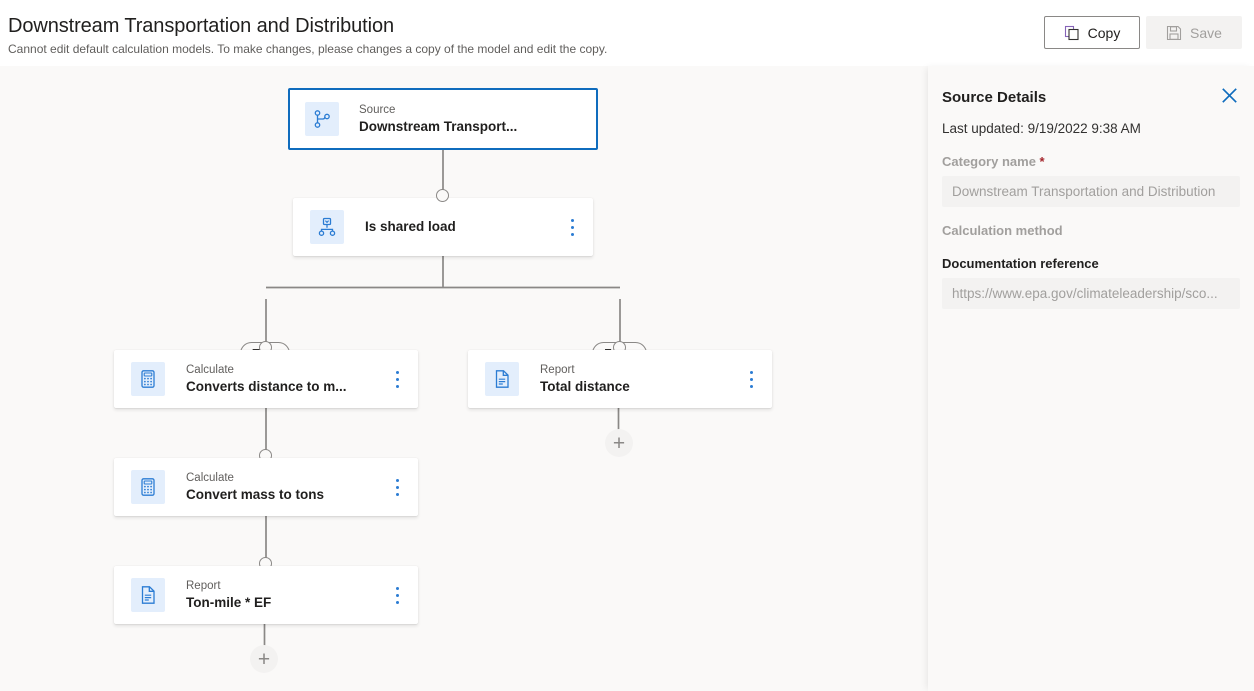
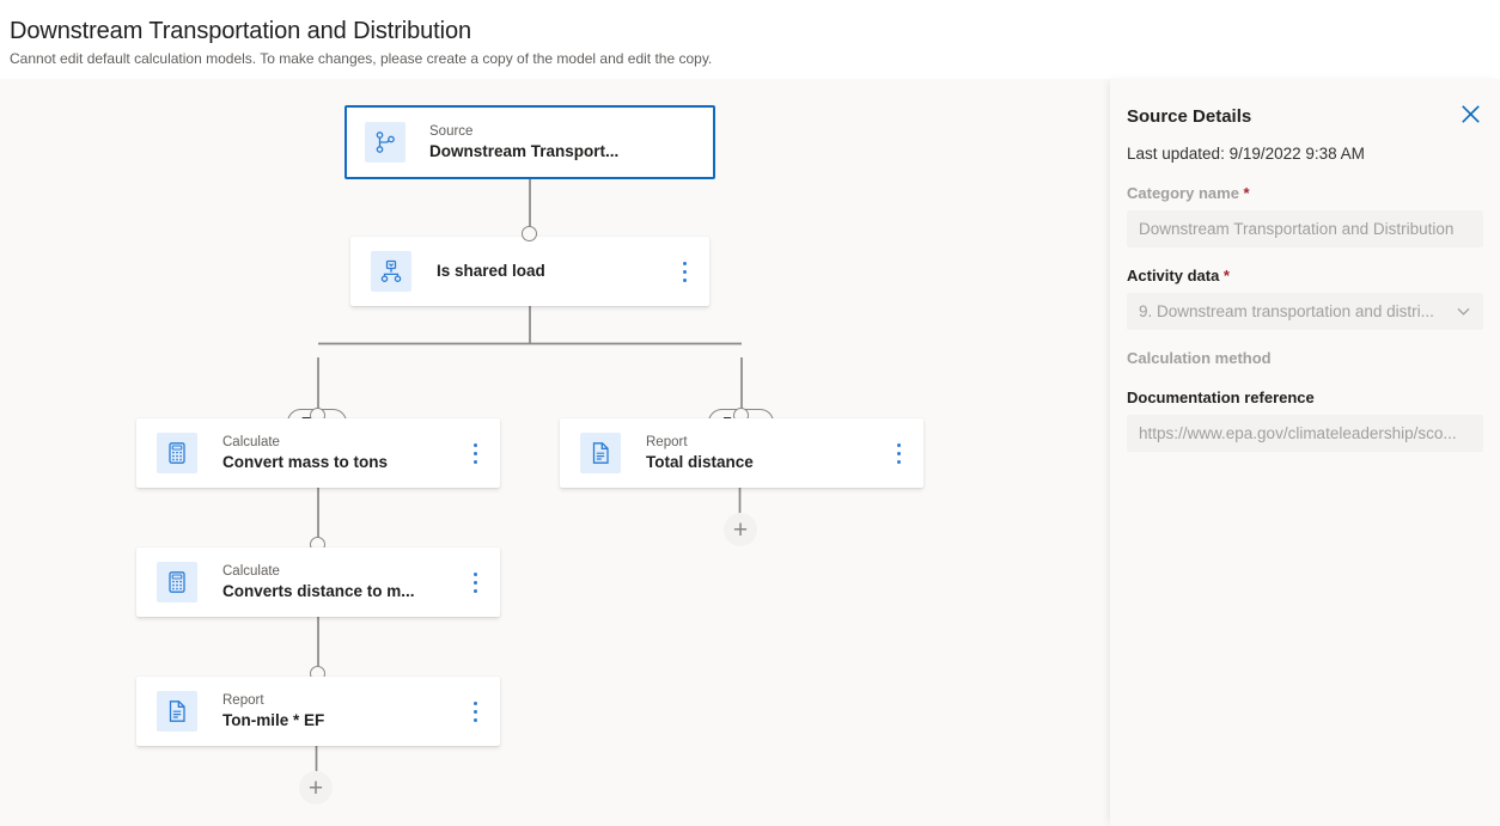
  Downstream Transportation and Distribution
- Cannot edit default calculation models. To make changes, please changes a copy of the model and edit the copy.
+ Cannot edit default calculation models. To make changes, please create a copy of the model and edit the copy.
- Copy
- Save
  Source
  Downstream Transport...
  Is shared load
  Calculate
- Converts distance to m...
+ Convert mass to tons
  Report
  Total distance
  Calculate
- Convert mass to tons
+ Converts distance to m...
  Report
  Ton-mile * EF
  +
  +
  Source Details
  Last updated: 9/19/2022 9:38 AM
  Category name *
  Downstream Transportation and Distribution
+ Activity data *
+ 9. Downstream transportation and distri...
  Calculation method
  Documentation reference
  https://www.epa.gov/climateleadership/sco...
